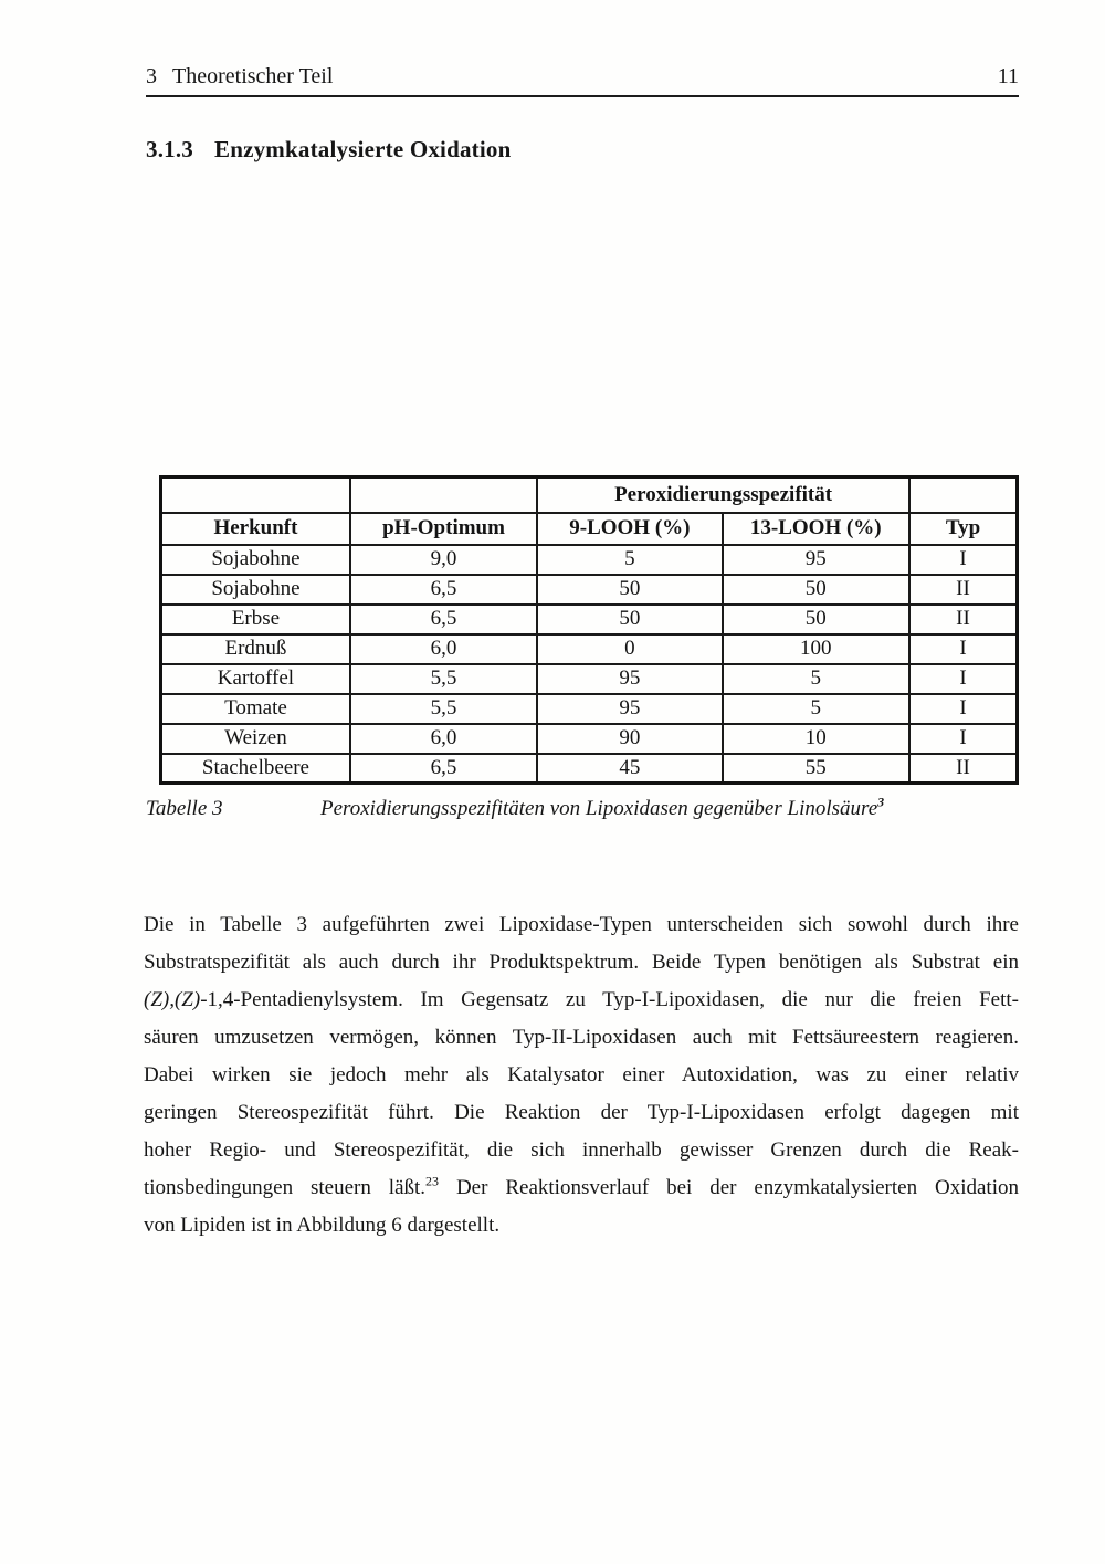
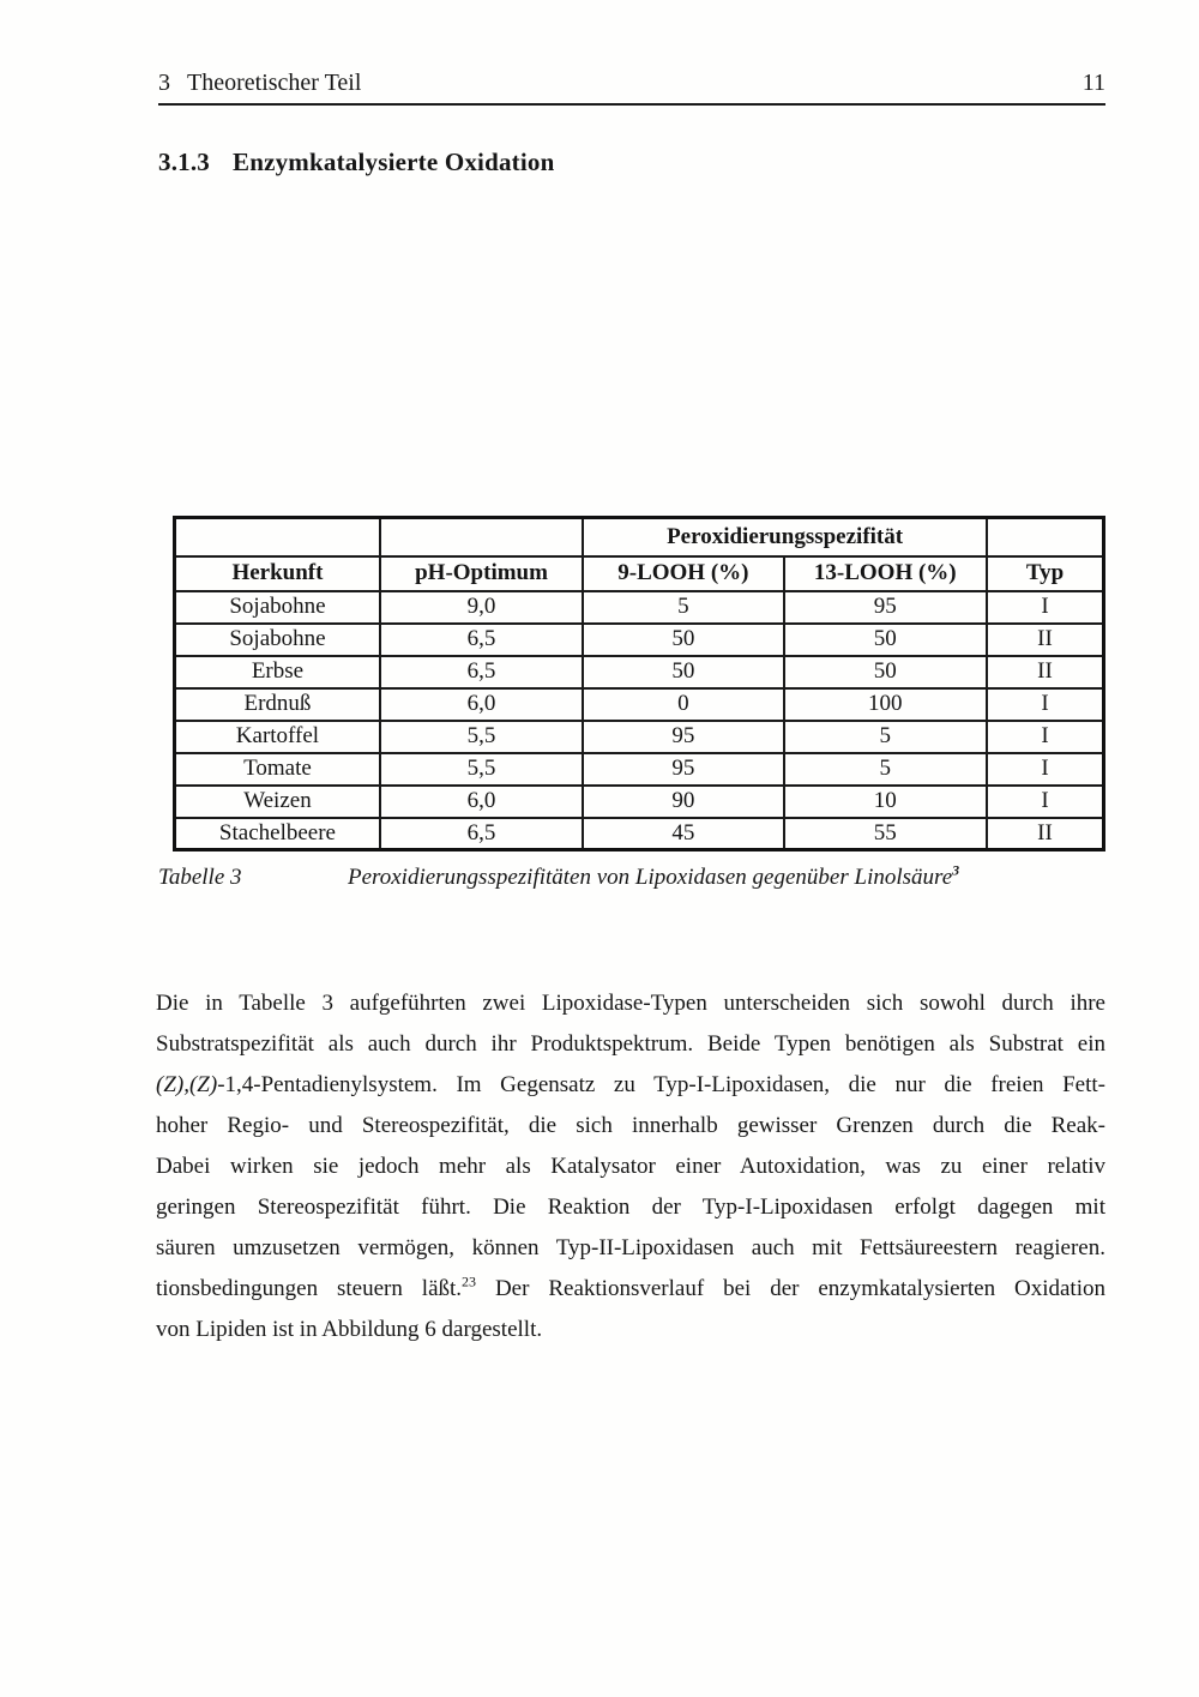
  3 Theoretischer Teil
  11
  3.1.3 Enzymkatalysierte Oxidation
  		Peroxidierungsspezifität
  Herkunft	pH-Optimum	9-LOOH (%)	13-LOOH (%)	Typ
  Sojabohne	9,0	5	95	I
  Sojabohne	6,5	50	50	II
  Erbse	6,5	50	50	II
  Erdnuß	6,0	0	100	I
  Kartoffel	5,5	95	5	I
  Tomate	5,5	95	5	I
  Weizen	6,0	90	10	I
  Stachelbeere	6,5	45	55	II
  Tabelle 3 Peroxidierungsspezifitäten von Lipoxidasen gegenüber Linolsäure3
  Die in Tabelle 3 aufgeführten zwei Lipoxidase-Typen unterscheiden sich sowohl durch ihre
  Substratspezifität als auch durch ihr Produktspektrum. Beide Typen benötigen als Substrat ein
  (Z),(Z)-1,4-Pentadienylsystem. Im Gegensatz zu Typ-I-Lipoxidasen, die nur die freien Fett-
- säuren umzusetzen vermögen, können Typ-II-Lipoxidasen auch mit Fettsäureestern reagieren.
+ hoher Regio- und Stereospezifität, die sich innerhalb gewisser Grenzen durch die Reak-
  Dabei wirken sie jedoch mehr als Katalysator einer Autoxidation, was zu einer relativ
  geringen Stereospezifität führt. Die Reaktion der Typ-I-Lipoxidasen erfolgt dagegen mit
- hoher Regio- und Stereospezifität, die sich innerhalb gewisser Grenzen durch die Reak-
+ säuren umzusetzen vermögen, können Typ-II-Lipoxidasen auch mit Fettsäureestern reagieren.
  tionsbedingungen steuern läßt.23 Der Reaktionsverlauf bei der enzymkatalysierten Oxidation
  von Lipiden ist in Abbildung 6 dargestellt.
